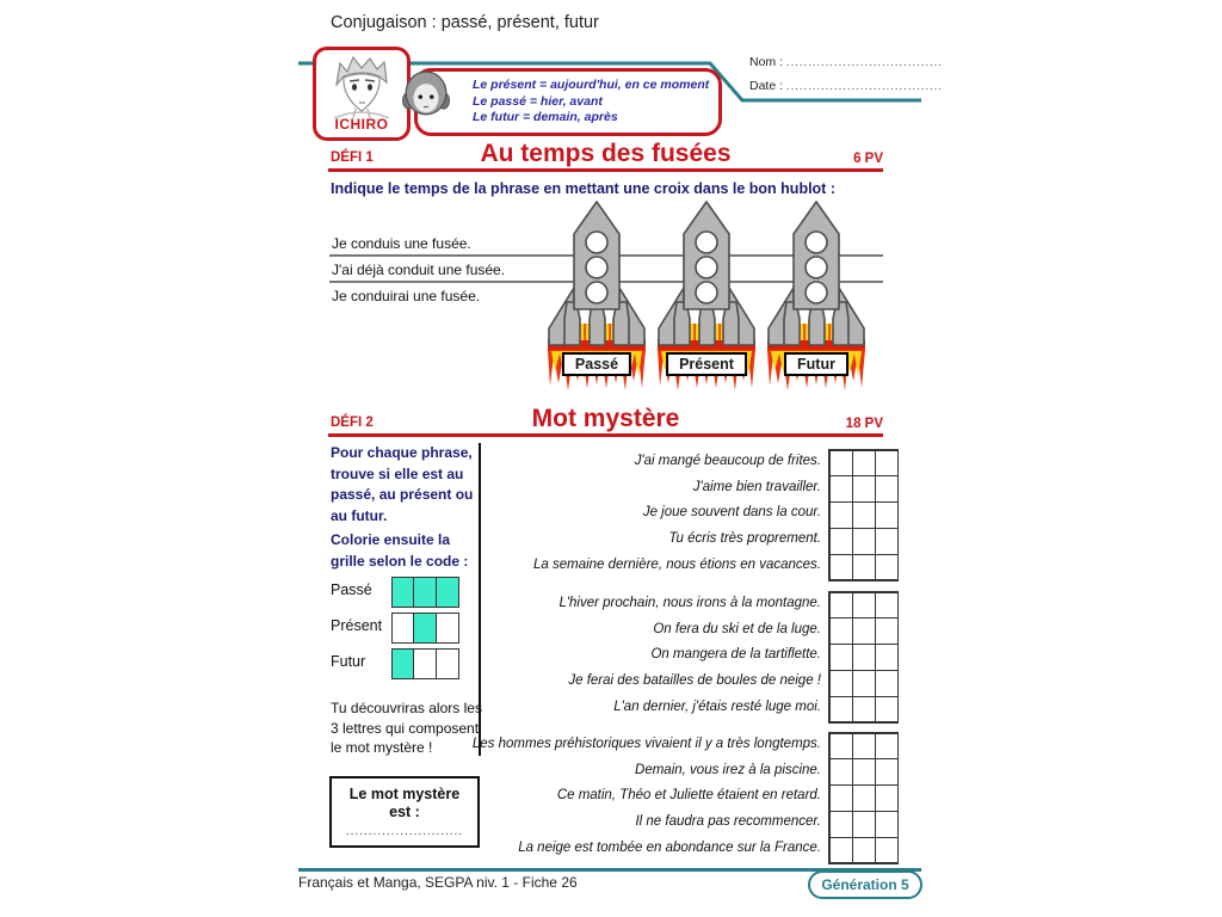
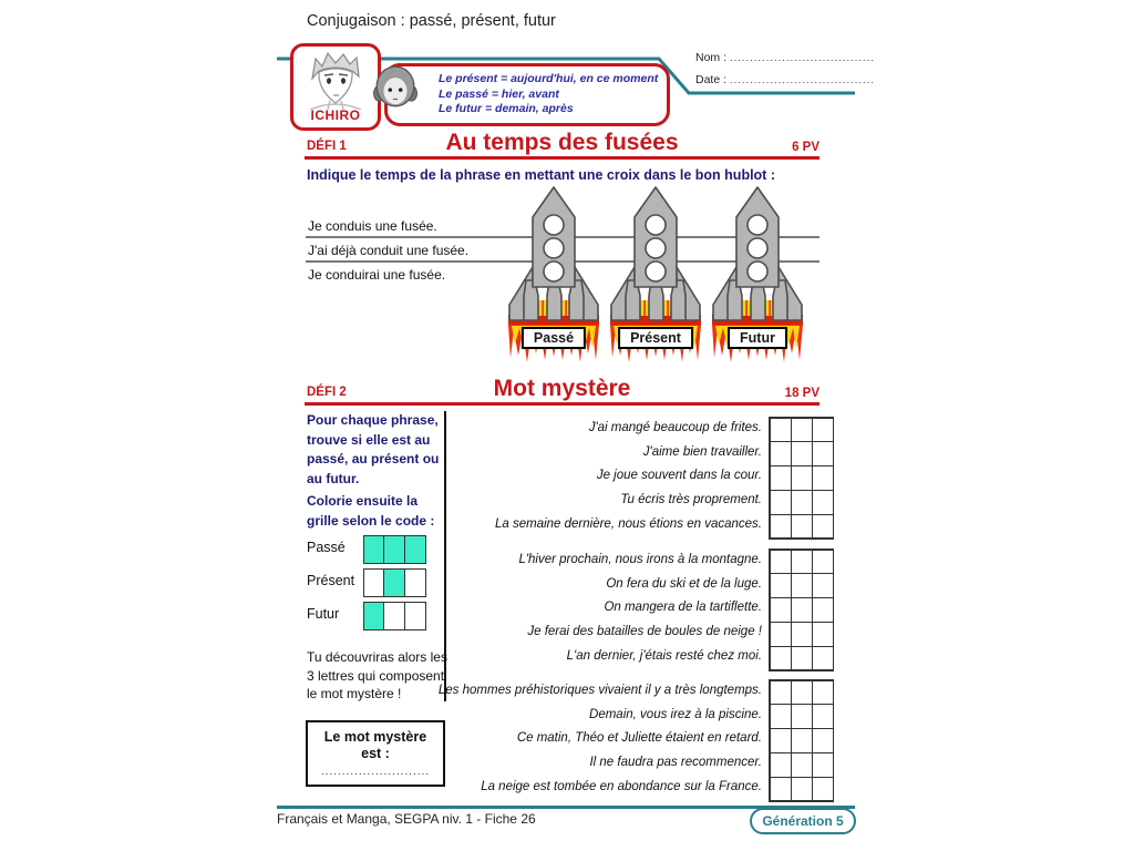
  Conjugaison : passé, présent, futur
  ICHIRO
  Le présent = aujourd'hui, en ce moment
  Le passé = hier, avant
  Le futur = demain, après
  Nom : ....................................
  Date : ....................................
  DÉFI 1
  Au temps des fusées
  6 PV
  Indique le temps de la phrase en mettant une croix dans le bon hublot :
  Je conduis une fusée.
  J'ai déjà conduit une fusée.
  Je conduirai une fusée.
  Passé
  Présent
  Futur
  DÉFI 2
  Mot mystère
  18 PV
  Pour chaque phrase, trouve si elle est au passé, au présent ou au futur.
  Colorie ensuite la grille selon le code :
  Passé
  Présent
  Futur
  Tu découvriras alors le 3 lettres qui composent le mot mystère !
  Le mot mystère
  est :
  ..........................
  J'ai mangé beaucoup de frites.
  J'aime bien travailler.
  Je joue souvent dans la cour.
  Tu écris très proprement.
  La semaine dernière, nous étions en vacances.
  L'hiver prochain, nous irons à la montagne.
  On fera du ski et de la luge.
  On mangera de la tartiflette.
  Je ferai des batailles de boules de neige !
- L'an dernier, j'étais resté luge moi.
+ L'an dernier, j'étais resté chez moi.
  Les hommes préhistoriques vivaient il y a très longtemps.
  Demain, vous irez à la piscine.
  Ce matin, Théo et Juliette étaient en retard.
  Il ne faudra pas recommencer.
  La neige est tombée en abondance sur la France.
  Français et Manga, SEGPA niv. 1 - Fiche 26
  Génération 5
